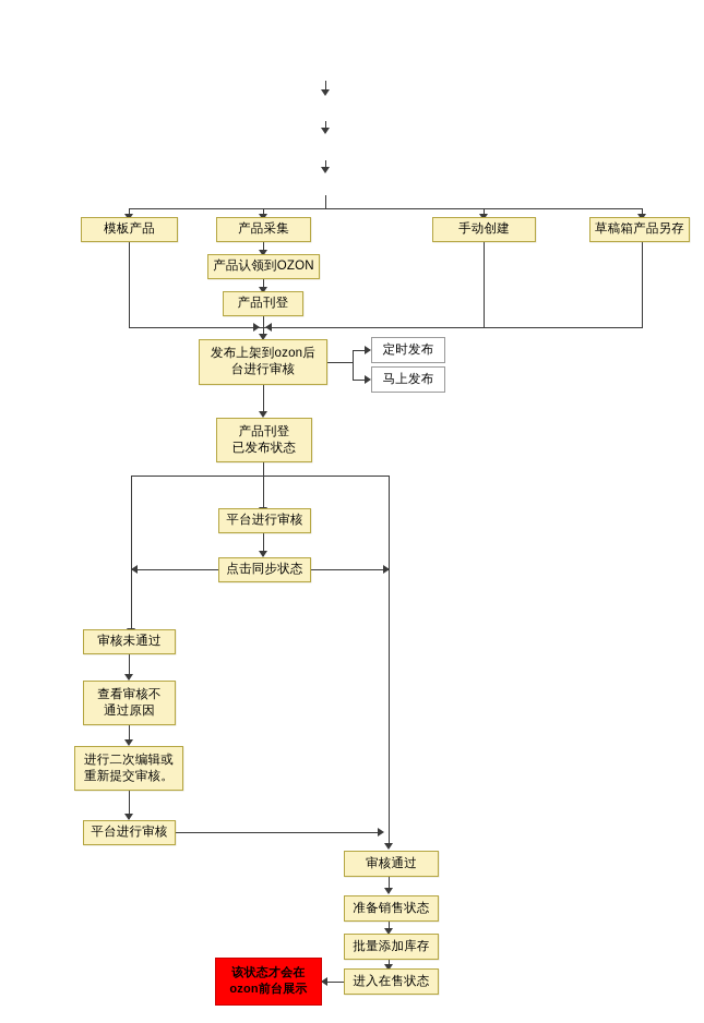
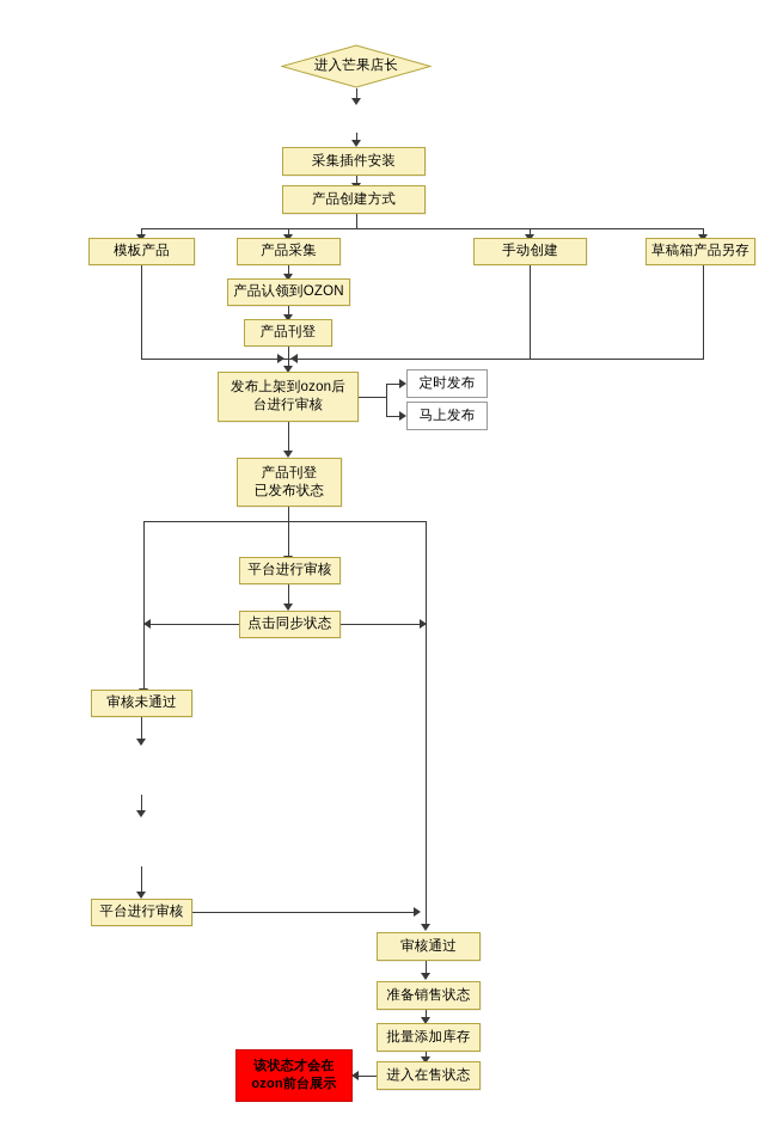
+ 进入芒果店长
+ 采集插件安装
+ 产品创建方式
  模板产品
  产品采集
  手动创建
  草稿箱产品另存
  产品认领到OZON
  产品刊登
  发布上架到ozon后
  台进行审核
  定时发布
  马上发布
  产品刊登
  已发布状态
  平台进行审核
  点击同步状态
  审核未通过
- 查看审核不
- 通过原因
- 进行二次编辑或
- 重新提交审核。
  平台进行审核
  审核通过
  准备销售状态
  批量添加库存
  进入在售状态
  该状态才会在
  ozon前台展示
